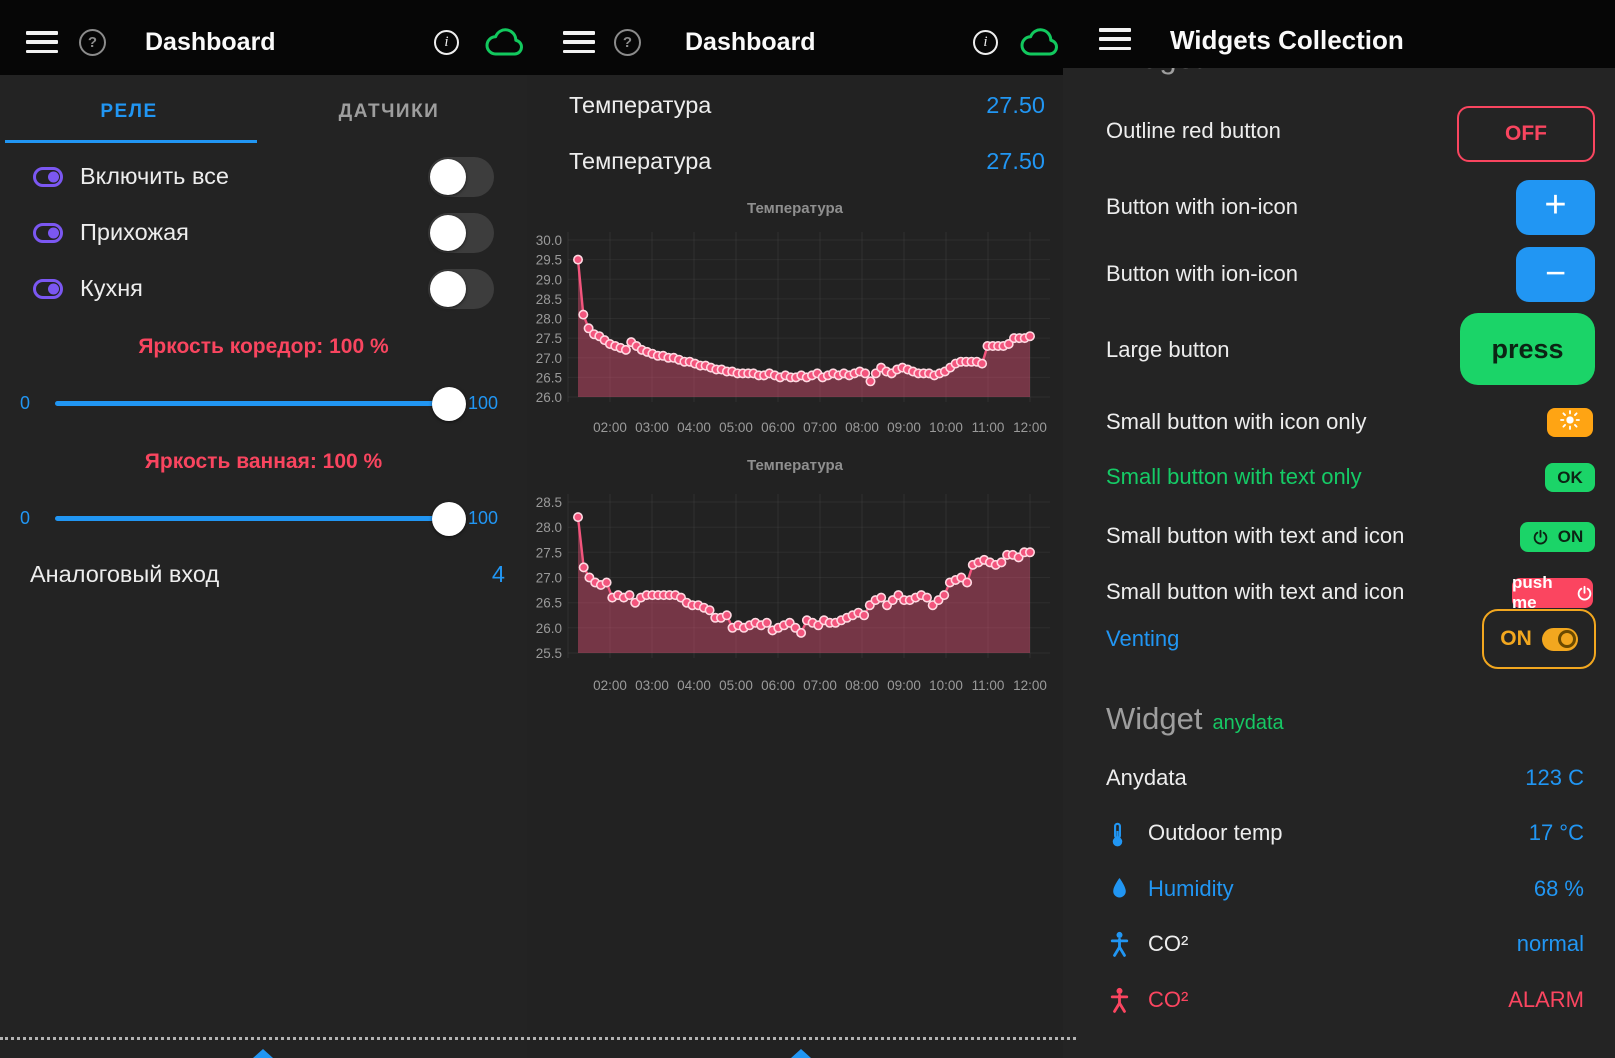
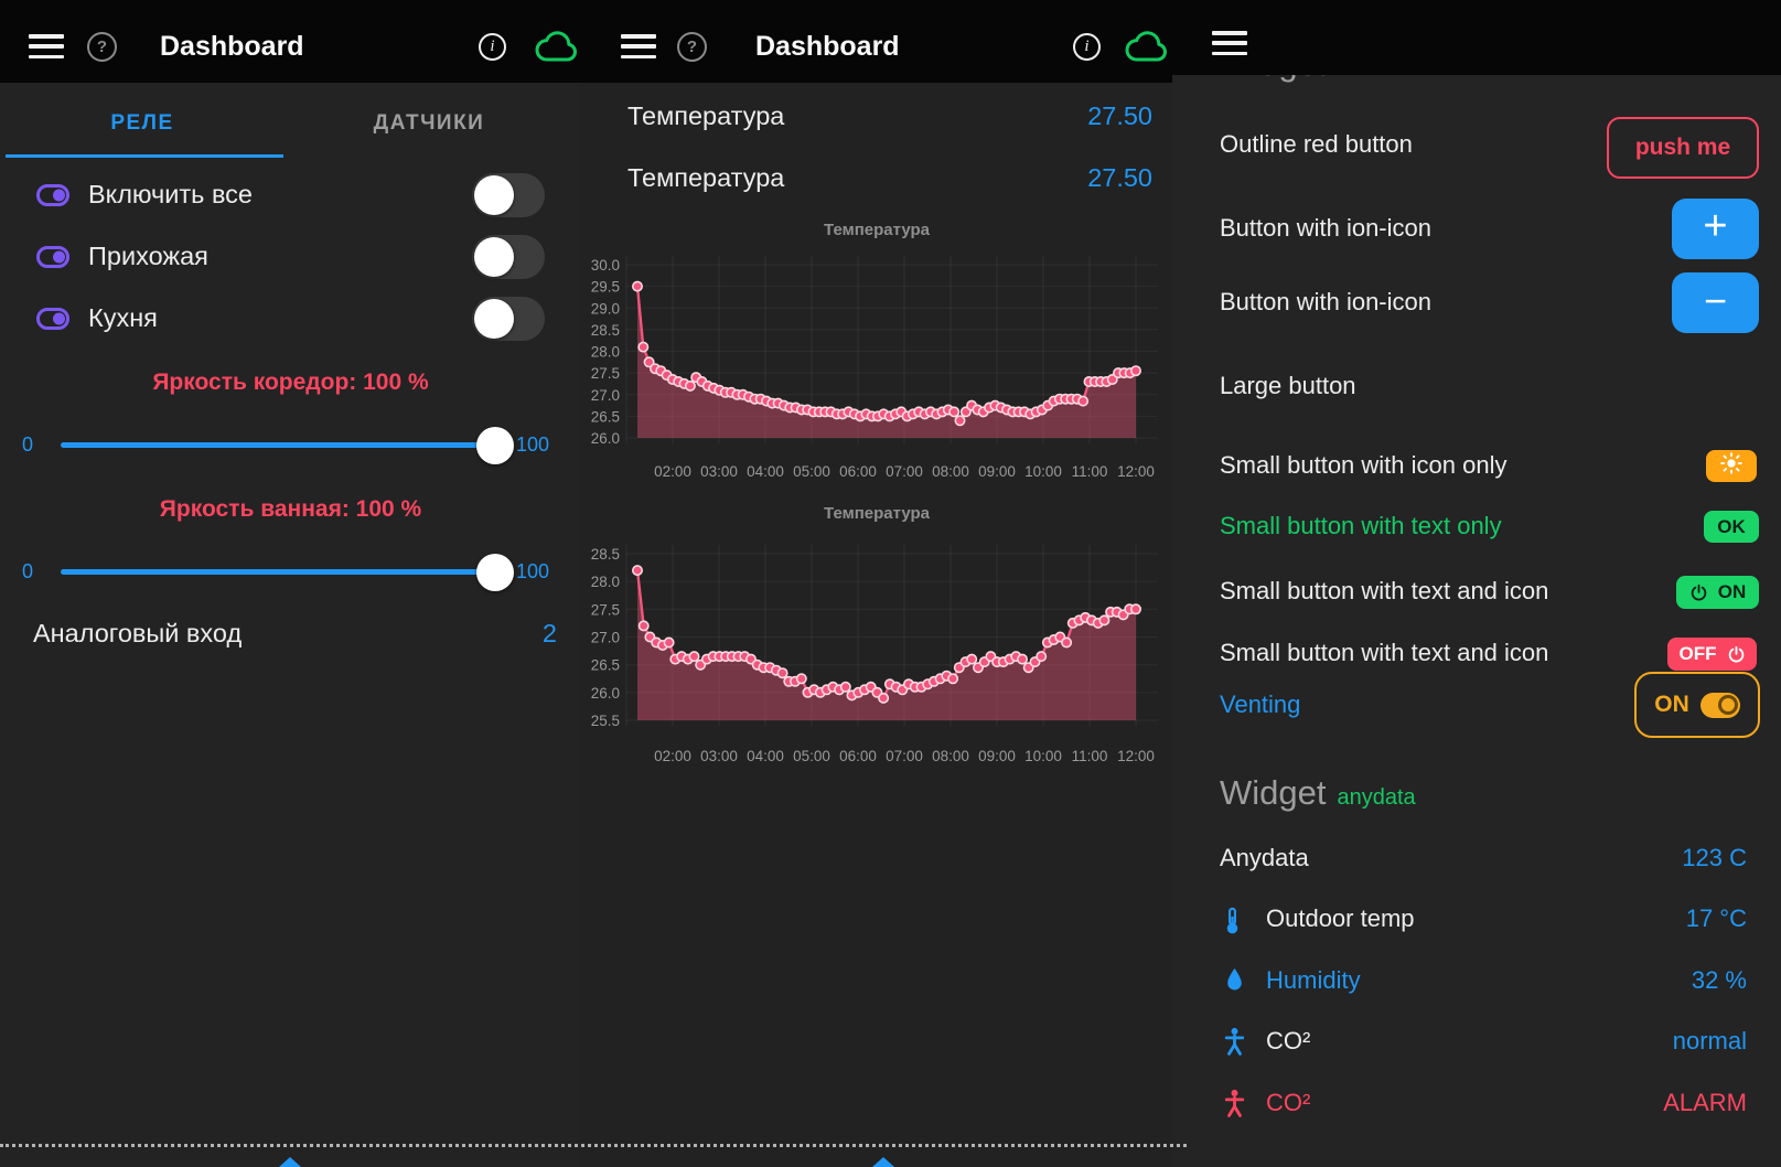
  ?
  Dashboard
  i
  РЕЛЕ
  ДАТЧИКИ
  Включить все
  Прихожая
  Кухня
  Яркость коредор: 100 %
  0
  100
  Яркость ванная: 100 %
  0
  100
  Аналоговый вход
- 4
+ 2
  ?
  Dashboard
  i
  Температура
  27.50
  Температура
  27.50
  Температура
  30.0
  29.5
  29.0
  28.5
  28.0
  27.5
  27.0
  26.5
  26.0
  02:00
  03:00
  04:00
  05:00
  06:00
  07:00
  08:00
  09:00
  10:00
  11:00
  12:00
  Температура
  28.5
  28.0
  27.5
  27.0
  26.5
  26.0
  25.5
  02:00
  03:00
  04:00
  05:00
  06:00
  07:00
  08:00
  09:00
  10:00
  11:00
  12:00
- Widgets Collection
  Outline red button
- OFF
+ push me
  Button with ion-icon
  +
  Button with ion-icon
  −
  Large button
- press
  Small button with icon only
  Small button with text only
  OK
  Small button with text and icon
  ON
  Small button with text and icon
- push me
+ OFF
  Venting
  ON
  Widget anydata
  Anydata
  123 C
  Outdoor temp
  17 °C
  Humidity
- 68 %
+ 32 %
  CO²
  normal
  CO²
  ALARM
